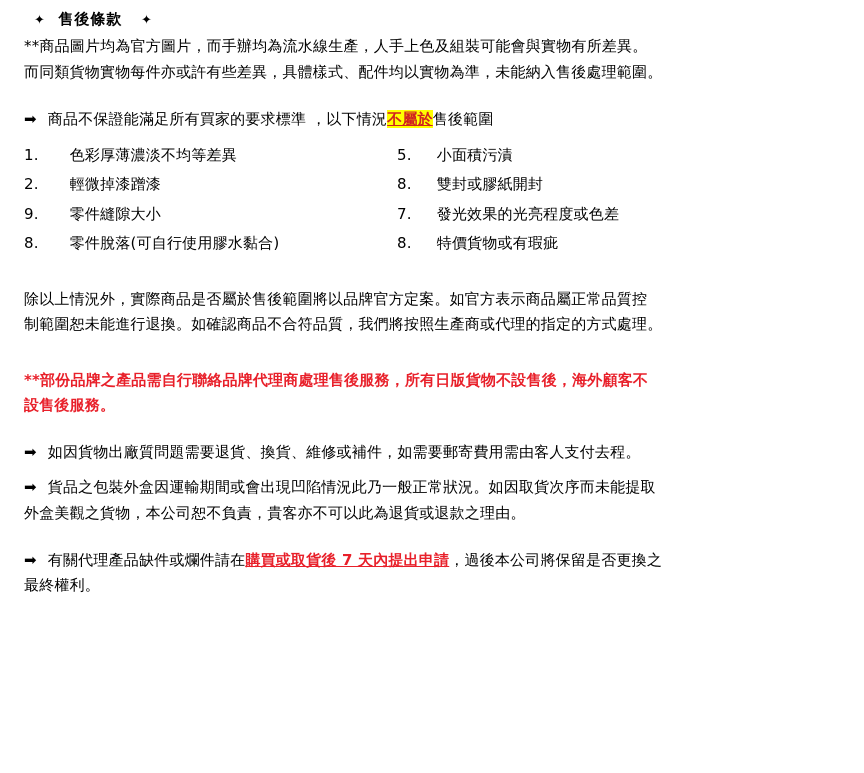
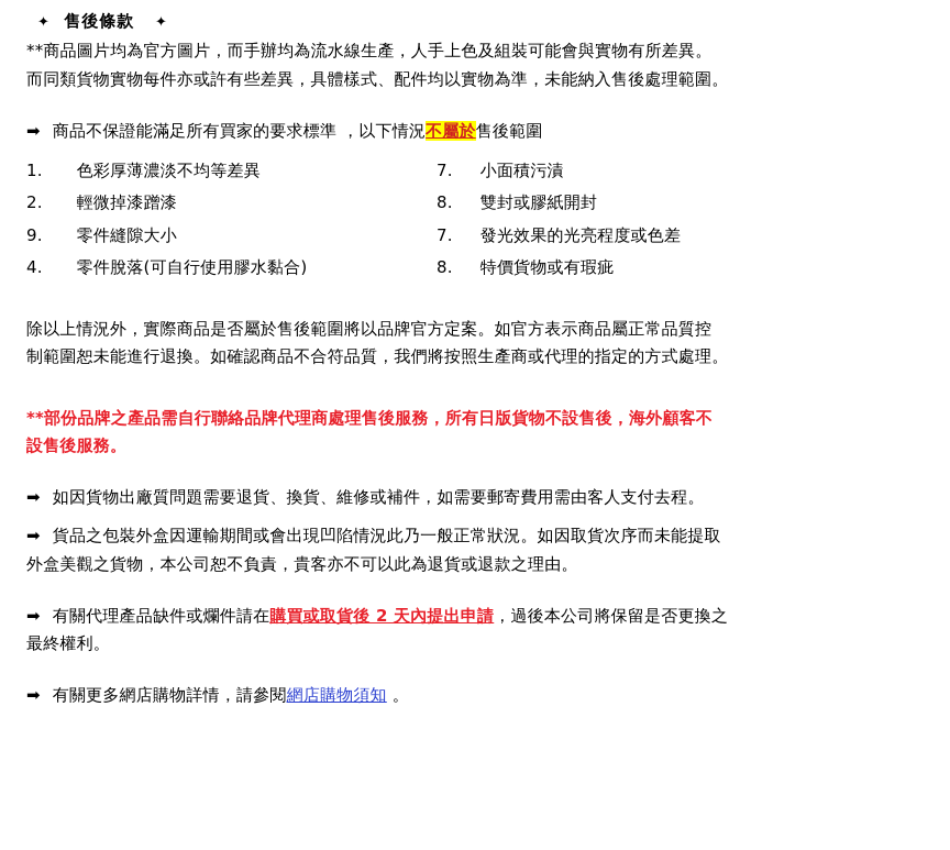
  ✦ 售後條款 ✦
  **商品圖片均為官方圖片，而手辦均為流水線生產，人手上色及組裝可能會與實物有所差異。
  而同類貨物實物每件亦或許有些差異，具體樣式、配件均以實物為準，未能納入售後處理範圍。
  ➡ 商品不保證能滿足所有買家的要求標準 ，以下情況不屬於售後範圍
- 1.	色彩厚薄濃淡不均等差異	5.	小面積污漬
+ 1.	色彩厚薄濃淡不均等差異	7.	小面積污漬
  2.	輕微掉漆蹭漆	8.	雙封或膠紙開封
  9.	零件縫隙大小	7.	發光效果的光亮程度或色差
- 8.	零件脫落(可自行使用膠水黏合)	8.	特價貨物或有瑕疵
+ 4.	零件脫落(可自行使用膠水黏合)	8.	特價貨物或有瑕疵
  除以上情況外，實際商品是否屬於售後範圍將以品牌官方定案。如官方表示商品屬正常品質控
  制範圍恕未能進行退換。如確認商品不合符品質，我們將按照生產商或代理的指定的方式處理。
  **部份品牌之產品需自行聯絡品牌代理商處理售後服務，所有日版貨物不設售後，海外顧客不
  設售後服務。
  ➡ 如因貨物出廠質問題需要退貨、換貨、維修或補件，如需要郵寄費用需由客人支付去程。
  ➡ 貨品之包裝外盒因運輸期間或會出現凹陷情況此乃一般正常狀況。如因取貨次序而未能提取
  外盒美觀之貨物，本公司恕不負責，貴客亦不可以此為退貨或退款之理由。
- ➡ 有關代理產品缺件或爛件請在購買或取貨後 7 天內提出申請，過後本公司將保留是否更換之
+ ➡ 有關代理產品缺件或爛件請在購買或取貨後 2 天內提出申請，過後本公司將保留是否更換之
  最終權利。
+ ➡ 有關更多網店購物詳情，請參閱網店購物須知 。
